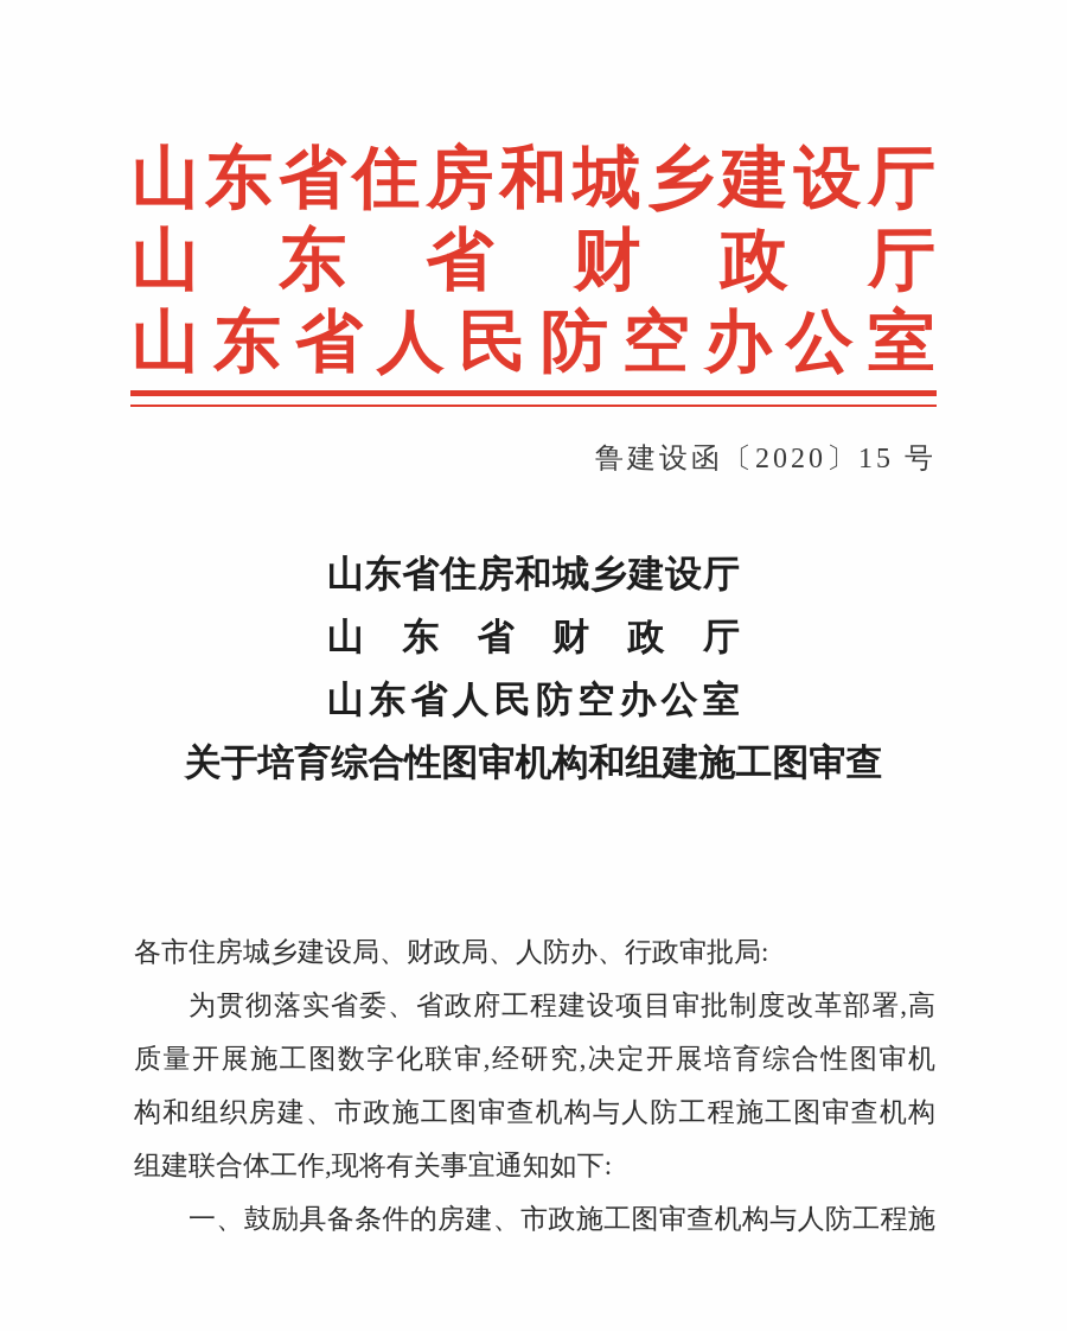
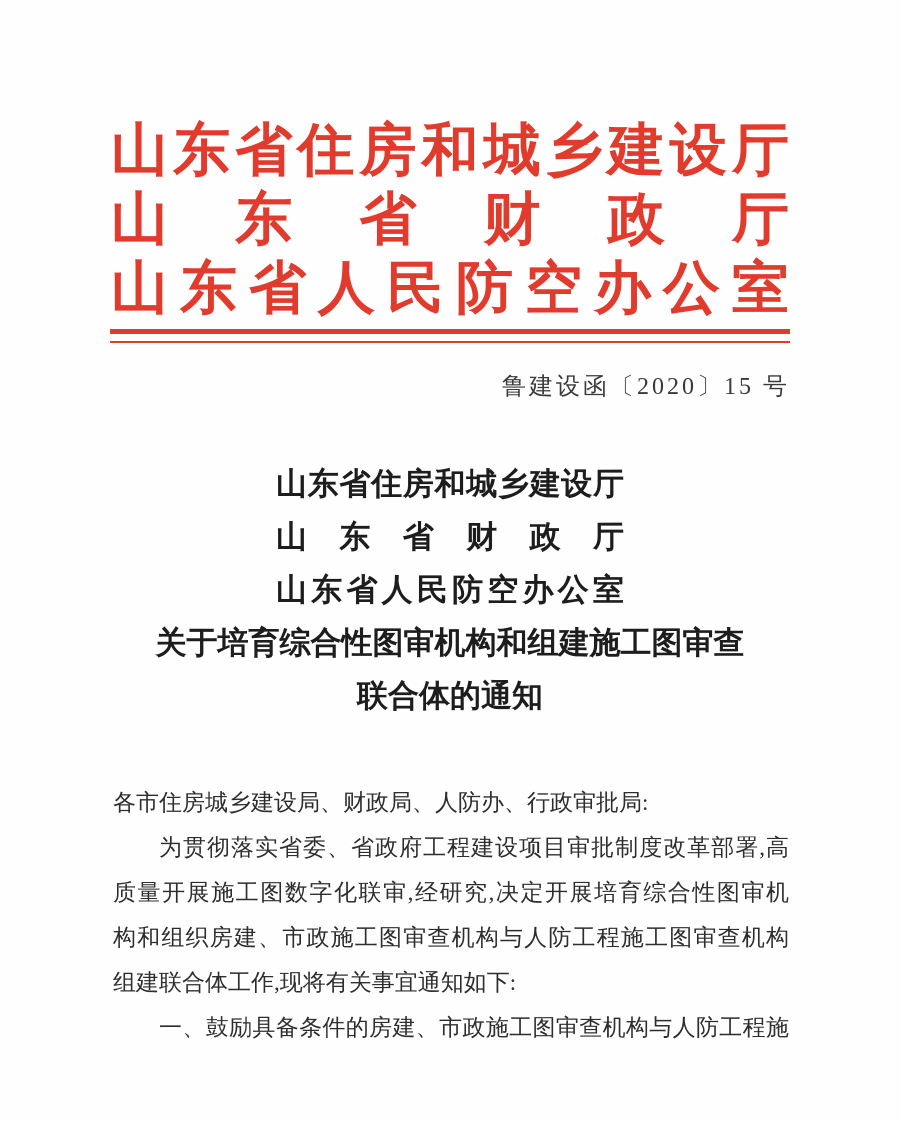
  山东省住房和城乡建设厅
  山东省财政厅
  山东省人民防空办公室
  鲁建设函〔2020〕15 号
  山东省住房和城乡建设厅
  山东省财政厅
  山东省人民防空办公室
  关于培育综合性图审机构和组建施工图审查
+ 联合体的通知
  各市住房城乡建设局、财政局、人防办、行政审批局:
  为贯彻落实省委、省政府工程建设项目审批制度改革部署,高
  质量开展施工图数字化联审,经研究,决定开展培育综合性图审机
  构和组织房建、市政施工图审查机构与人防工程施工图审查机构
  组建联合体工作,现将有关事宜通知如下:
  一、鼓励具备条件的房建、市政施工图审查机构与人防工程施
